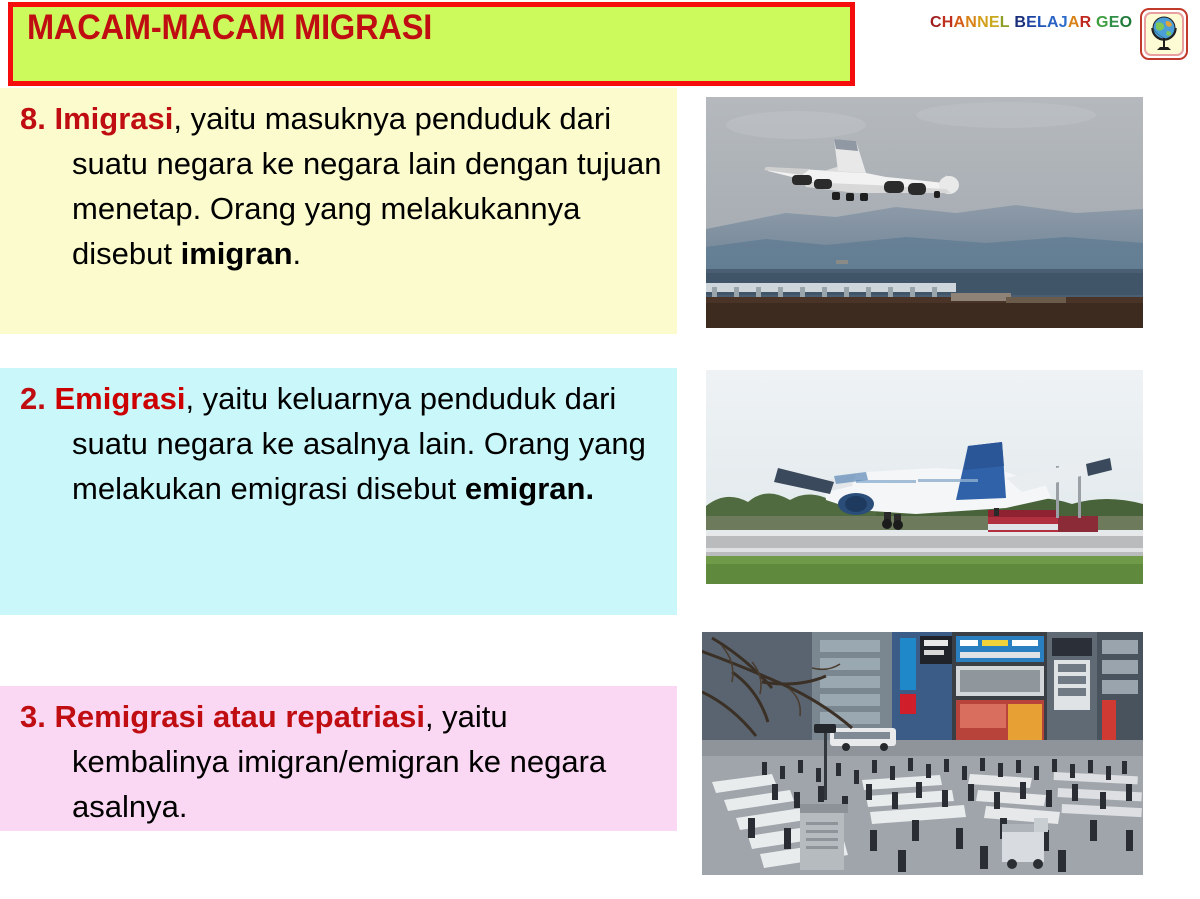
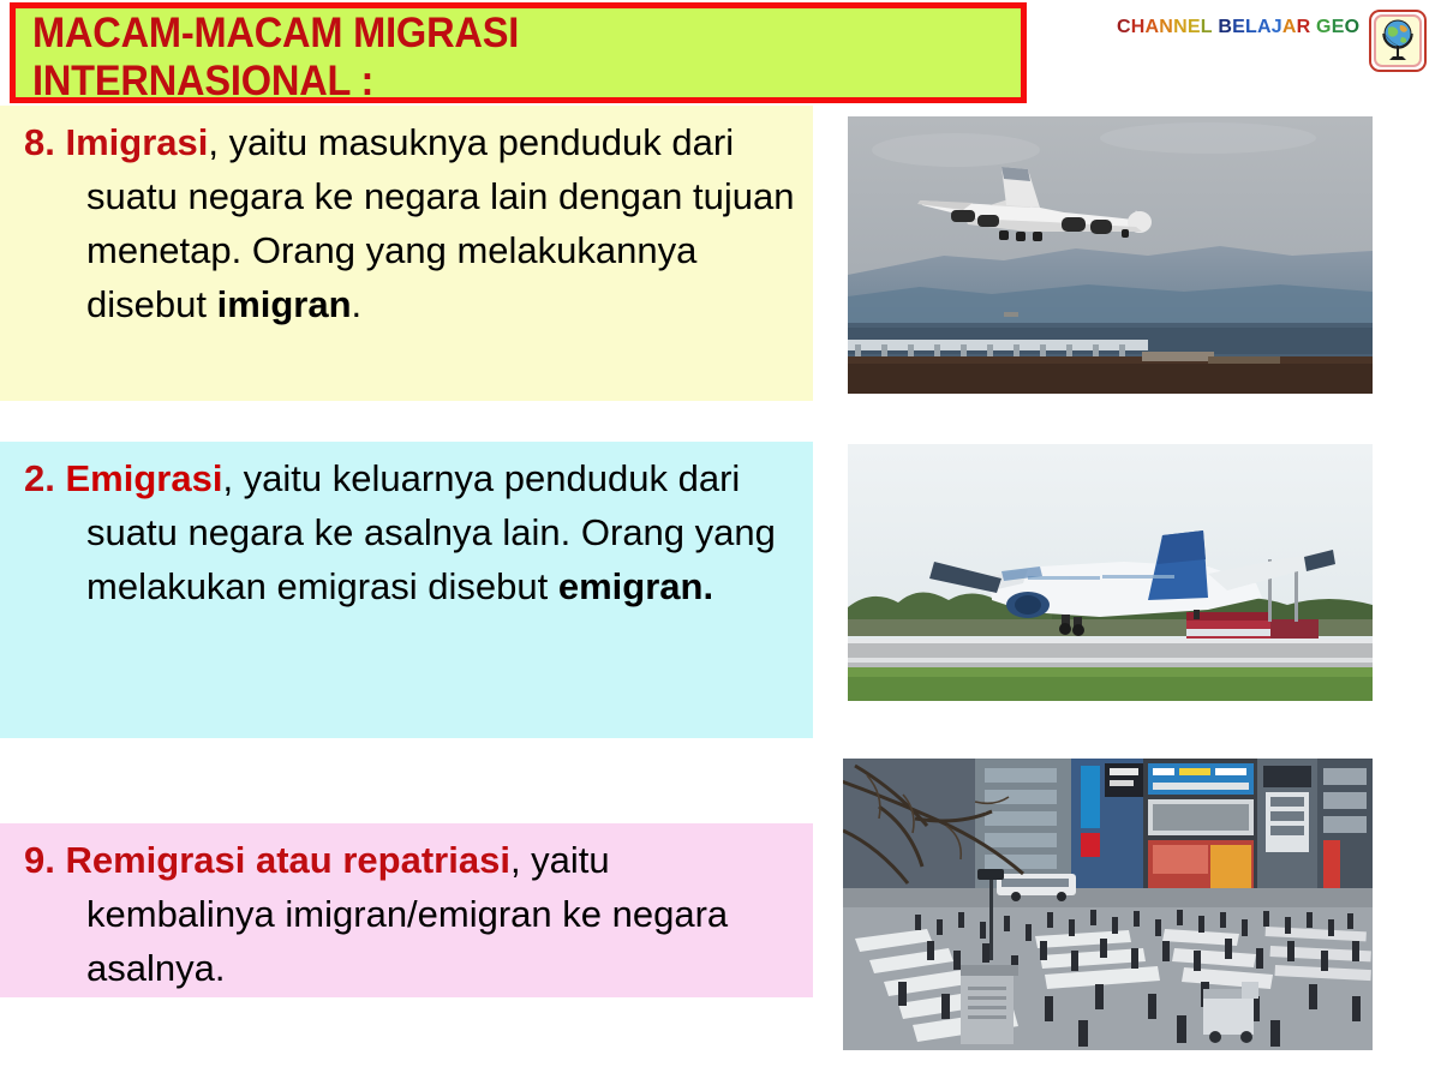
  MACAM-MACAM MIGRASI
+ INTERNASIONAL :
  CHANNEL BELAJAR GEO
  8. Imigrasi, yaitu masuknya penduduk dari suatu negara ke negara lain dengan tujuan menetap. Orang yang melakukannya disebut imigran.
  2. Emigrasi, yaitu keluarnya penduduk dari suatu negara ke asalnya lain. Orang yang melakukan emigrasi disebut emigran.
- 3. Remigrasi atau repatriasi, yaitu kembalinya imigran/emigran ke negara asalnya.
+ 9. Remigrasi atau repatriasi, yaitu kembalinya imigran/emigran ke negara asalnya.
